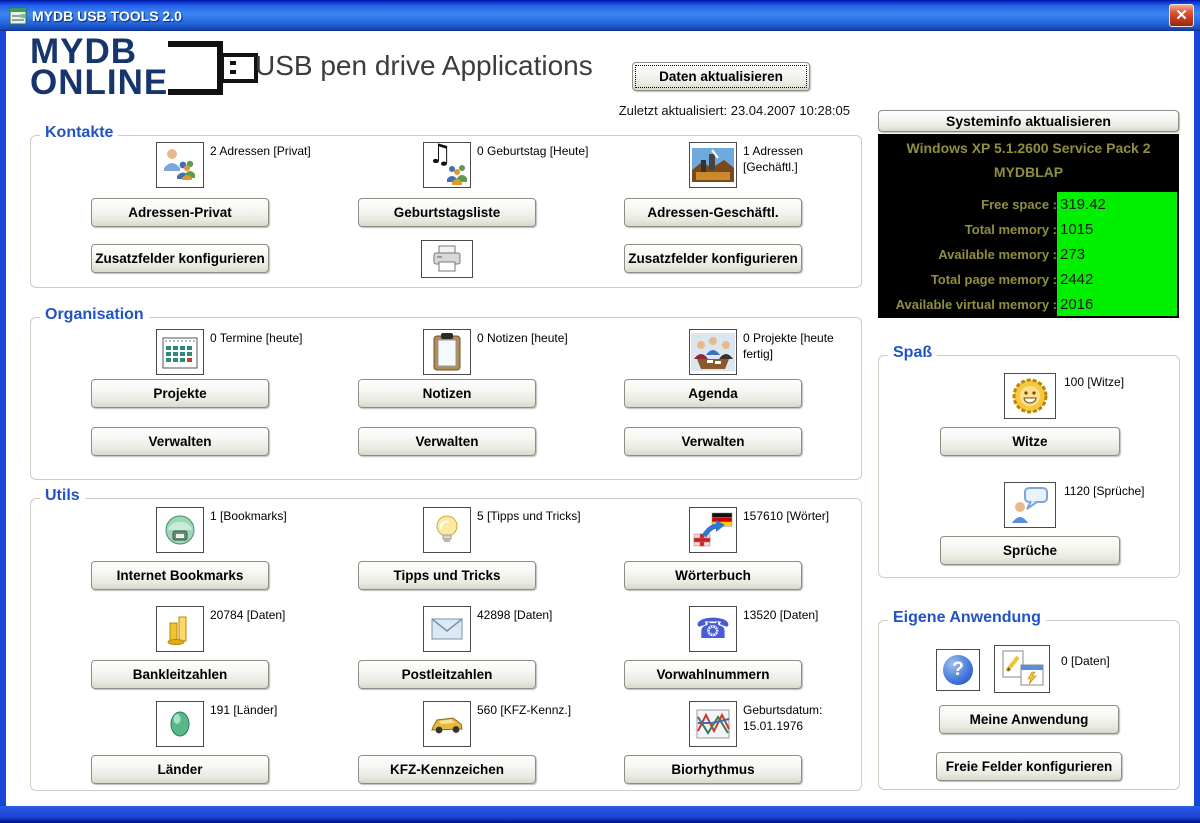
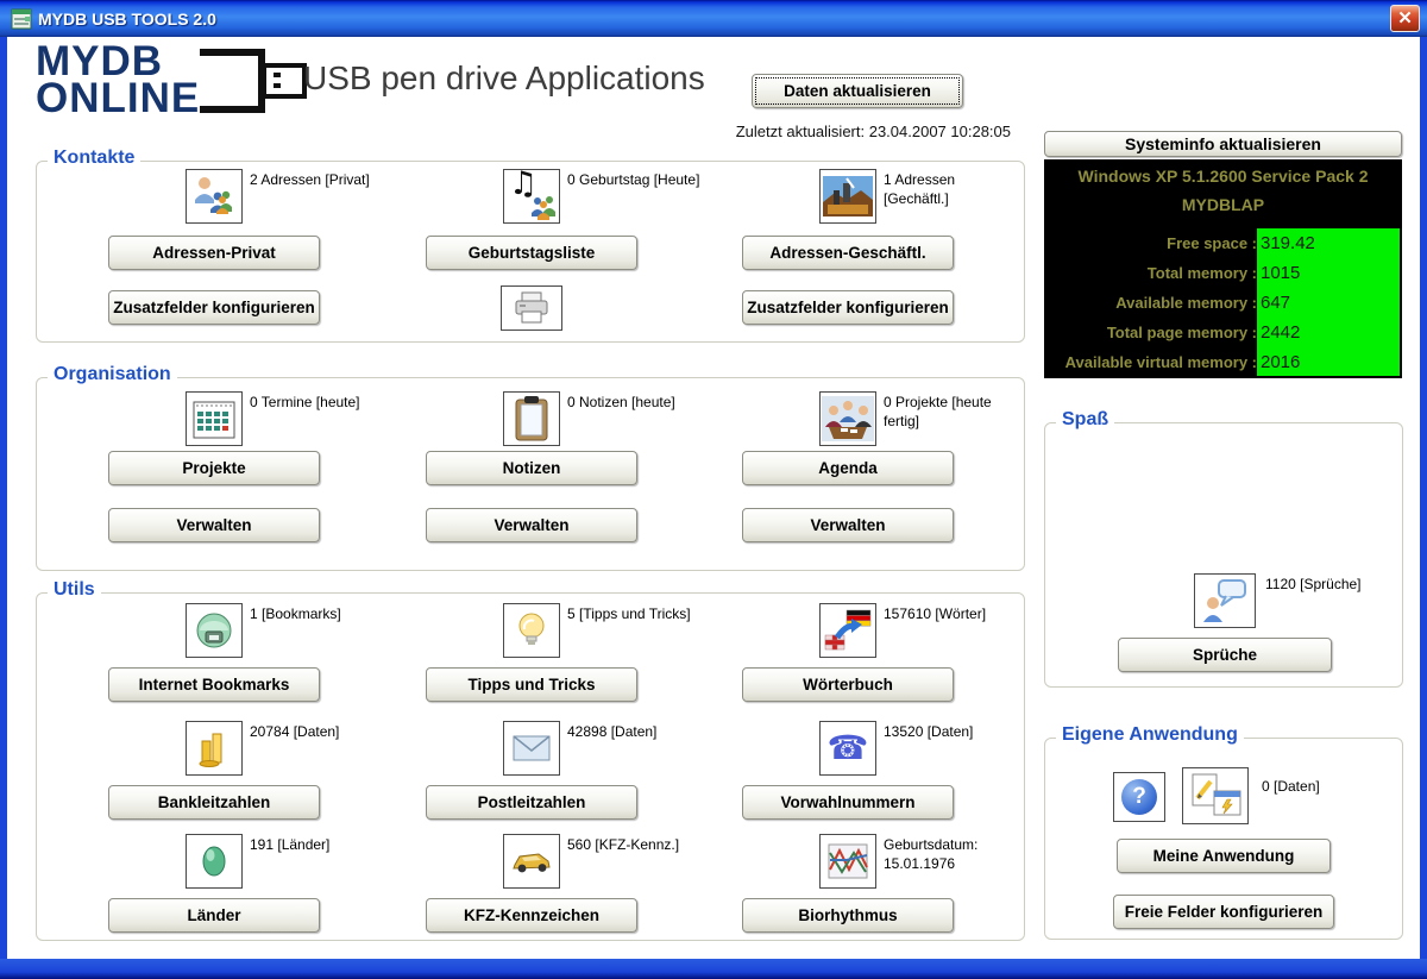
  MYDB USB TOOLS 2.0
  ✕
  MYDB
  ONLINE
  USB pen drive Applications
  Daten aktualisieren
  Zuletzt aktualisiert: 23.04.2007 10:28:05
  Kontakte
  2 Adressen [Privat]
  Adressen-Privat
  Zusatzfelder konfigurieren
  ♫
  0 Geburtstag [Heute]
  Geburtstagsliste
  1 Adressen [Gechäftl.]
  Adressen-Geschäftl.
  Zusatzfelder konfigurieren
  Organisation
  0 Termine [heute]
  Projekte
  Verwalten
  0 Notizen [heute]
  Notizen
  Verwalten
  0 Projekte [heute fertig]
  Agenda
  Verwalten
  Utils
  1 [Bookmarks]
  Internet Bookmarks
  5 [Tipps und Tricks]
  Tipps und Tricks
  157610 [Wörter]
  Wörterbuch
  20784 [Daten]
  Bankleitzahlen
  42898 [Daten]
  Postleitzahlen
  ☎
  13520 [Daten]
  Vorwahlnummern
  191 [Länder]
  Länder
  560 [KFZ-Kennz.]
  KFZ-Kennzeichen
  Geburtsdatum: 15.01.1976
  Biorhythmus
  Systeminfo aktualisieren
  Windows XP 5.1.2600 Service Pack 2
  MYDBLAP
  Free space :
  319.42
  Total memory :
  1015
  Available memory :
- 273
+ 647
  Total page memory :
  2442
  Available virtual memory :
  2016
  Spaß
- 100 [Witze]
- Witze
  1120 [Sprüche]
  Sprüche
  Eigene Anwendung
  ?
  0 [Daten]
  Meine Anwendung
  Freie Felder konfigurieren
